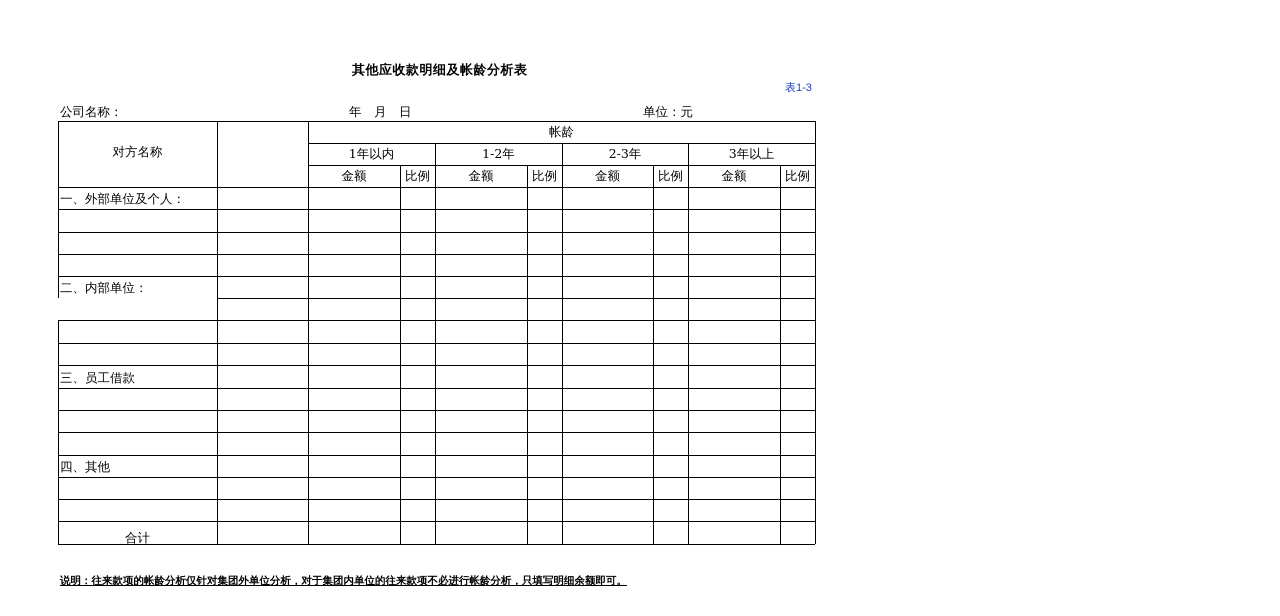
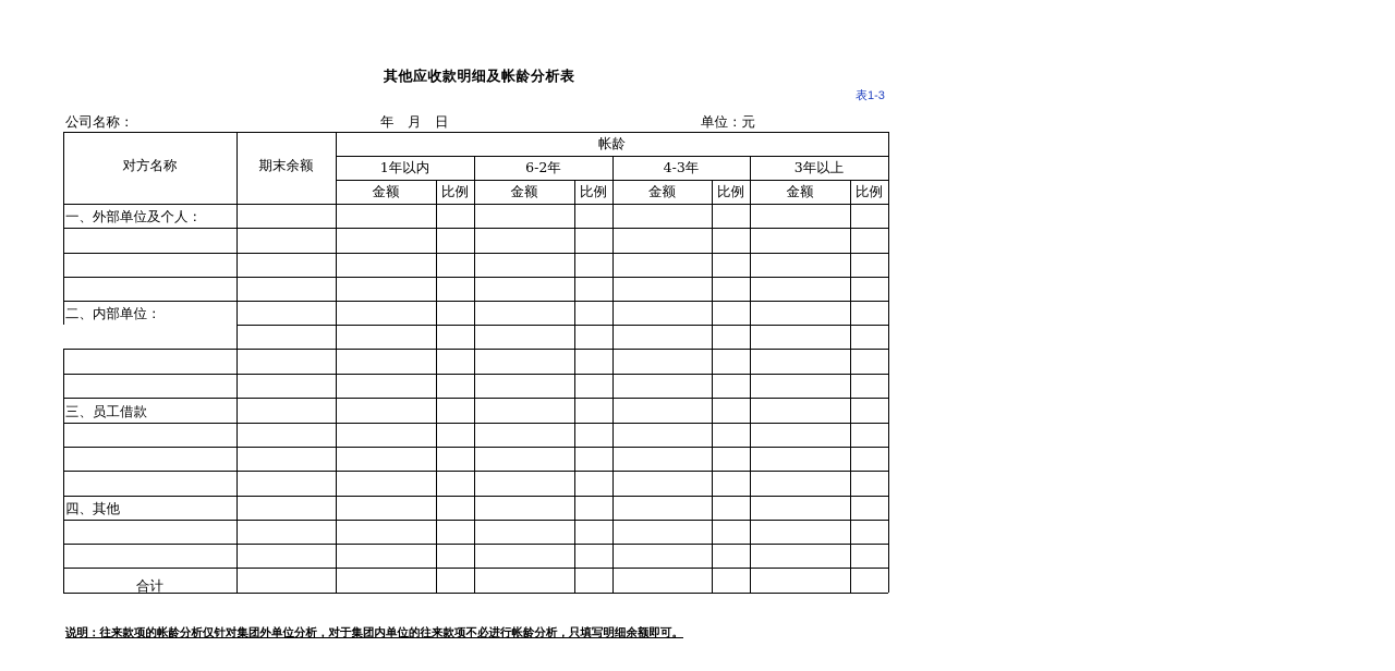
  其他应收款明细及帐龄分析表
  表1-3
  公司名称：
  年 月 日
  单位：元
  对方名称
+ 期末余额
  帐龄
  1年以内
  金额
  比例
- 1-2年
+ 6-2年
  金额
  比例
- 2-3年
+ 4-3年
  金额
  比例
  3年以上
  金额
  比例
  一、外部单位及个人：
  二、内部单位：
  三、员工借款
  四、其他
  合计
  说明：往来款项的帐龄分析仅针对集团外单位分析，对于集团内单位的往来款项不必进行帐龄分析，只填写明细余额即可。
